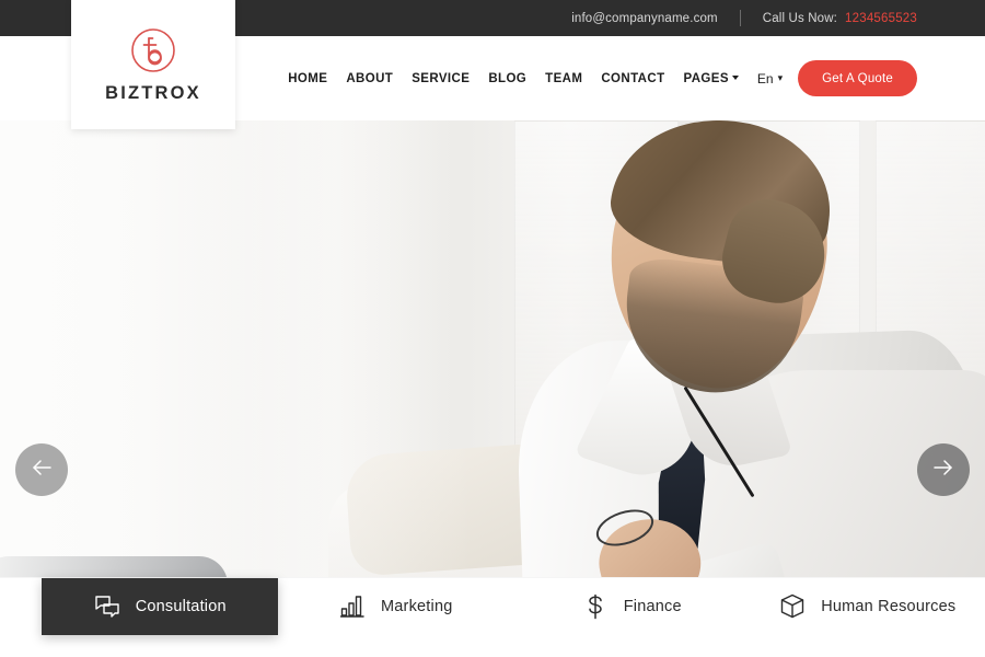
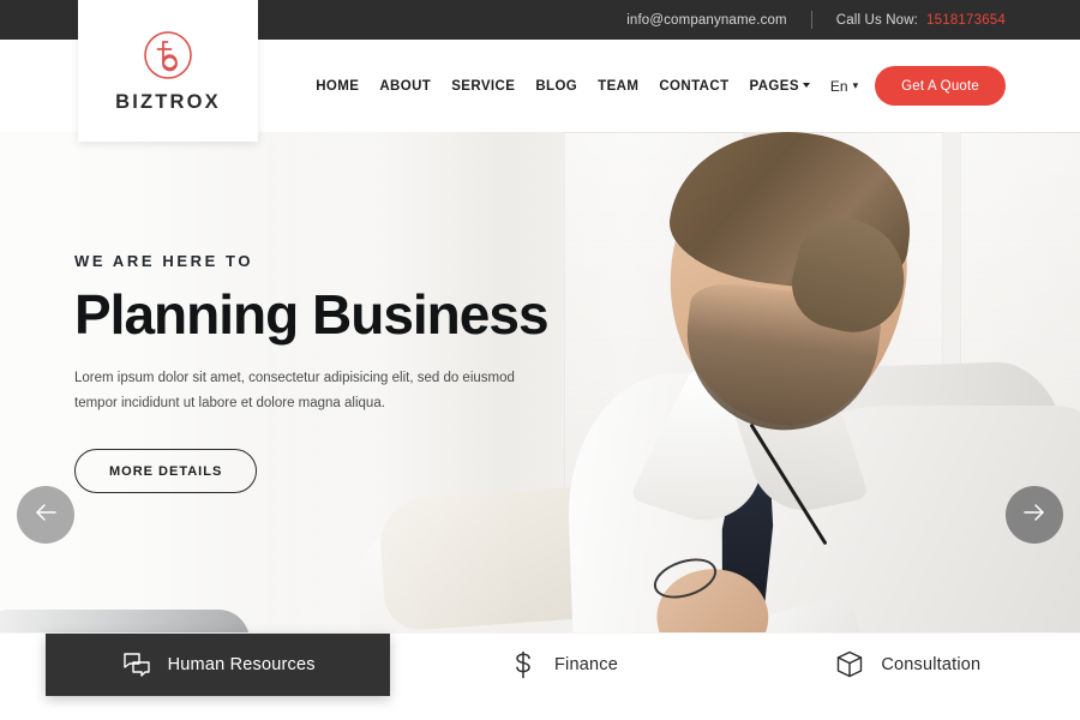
  info@companyname.com
  Call Us Now:
- 1234565523
+ 1518173654
  HOME
  ABOUT
  SERVICE
  BLOG
  TEAM
  CONTACT
  PAGES
  En
  ▾
  Get A Quote
  BIZTROX
+ WE ARE HERE TO
+ Planning Business
+ Lorem ipsum dolor sit amet, consectetur adipisicing elit, sed do eiusmod tempor incididunt ut labore et dolore magna aliqua.
+ MORE DETAILS
- Consultation
+ Human Resources
- Marketing
  Finance
- Human Resources
+ Consultation
